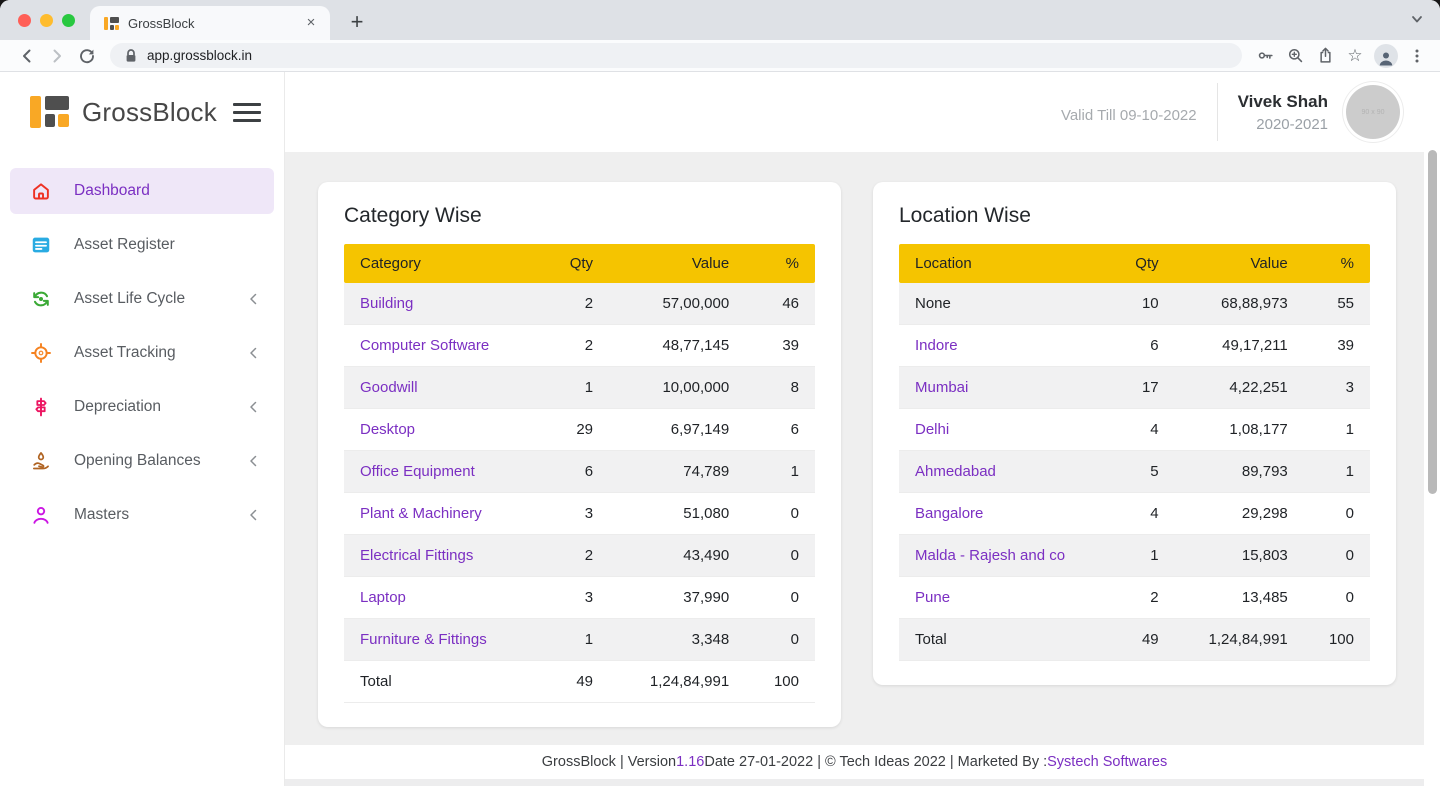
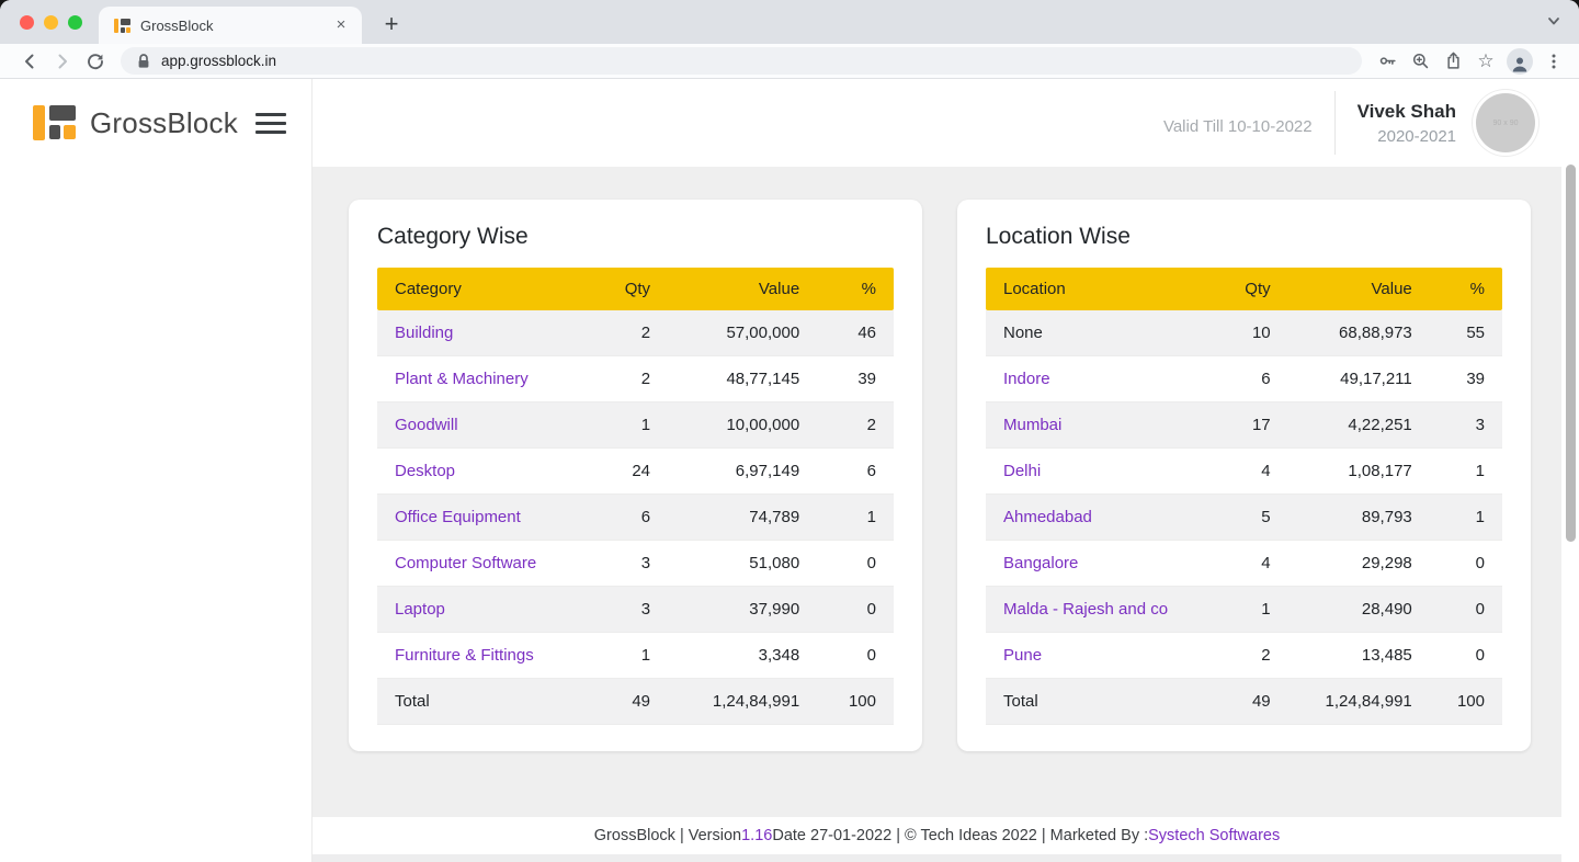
  GrossBlock
  ×
  +
  app.grossblock.in
  ☆
  GrossBlock
- Dashboard
- Asset Register
- Asset Life Cycle
- Asset Tracking
- Depreciation
- Opening Balances
- Masters
- Valid Till 09-10-2022
+ Valid Till 10-10-2022
  Vivek Shah
  2020-2021
  Category Wise
  Category	Qty	Value	%
  Building	2	57,00,000	46
- Computer Software	2	48,77,145	39
+ Plant & Machinery	2	48,77,145	39
- Goodwill	1	10,00,000	8
+ Goodwill	1	10,00,000	2
- Desktop	29	6,97,149	6
+ Desktop	24	6,97,149	6
  Office Equipment	6	74,789	1
- Plant & Machinery	3	51,080	0
+ Computer Software	3	51,080	0
- Electrical Fittings	2	43,490	0
  Laptop	3	37,990	0
  Furniture & Fittings	1	3,348	0
  Total	49	1,24,84,991	100
  Location Wise
  Location	Qty	Value	%
  None	10	68,88,973	55
  Indore	6	49,17,211	39
  Mumbai	17	4,22,251	3
  Delhi	4	1,08,177	1
  Ahmedabad	5	89,793	1
  Bangalore	4	29,298	0
- Malda - Rajesh and co	1	15,803	0
+ Malda - Rajesh and co	1	28,490	0
  Pune	2	13,485	0
  Total	49	1,24,84,991	100
  GrossBlock | Version
  1.16
  Date 27-01-2022 | © Tech Ideas 2022 | Marketed By :
  Systech Softwares
